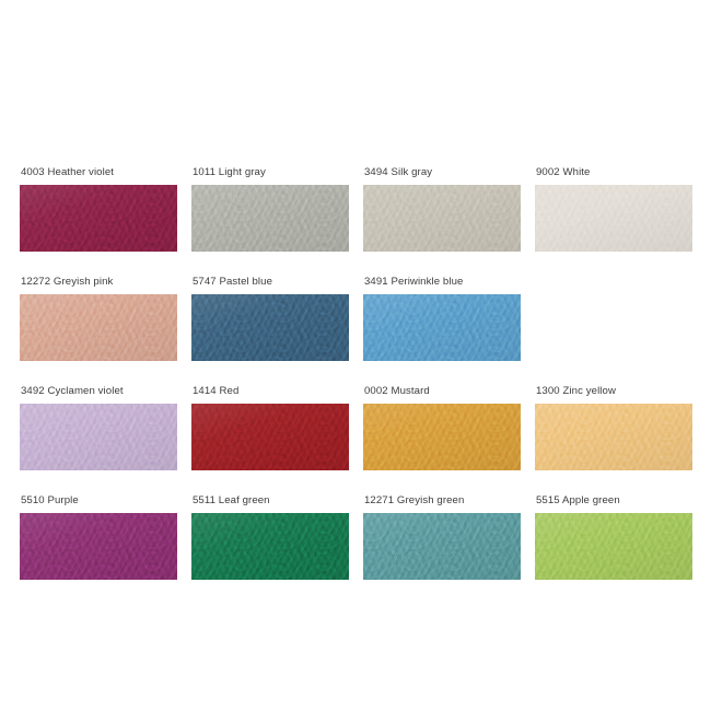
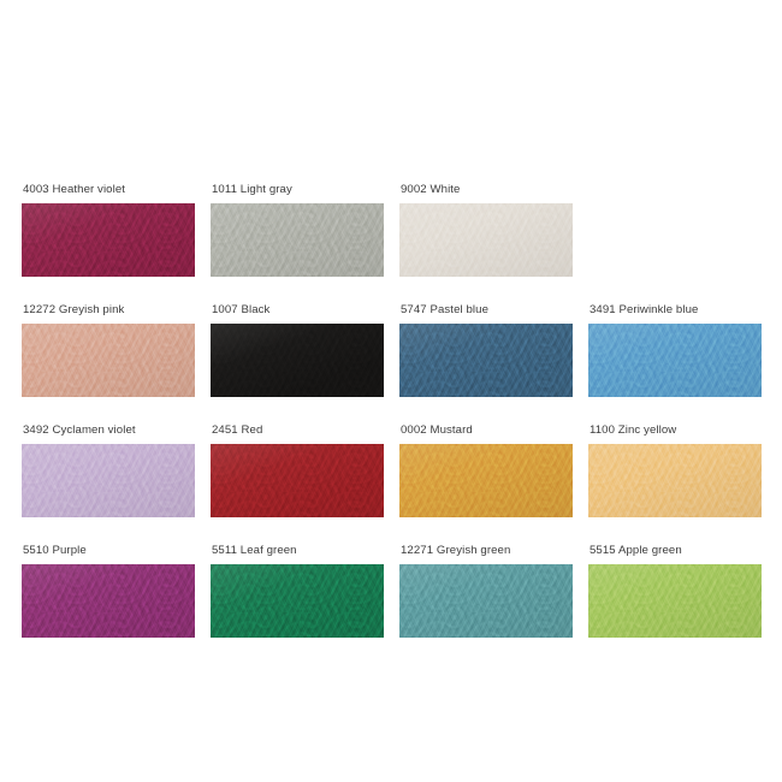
  4003 Heather violet
  1011 Light gray
- 3494 Silk gray
  9002 White
  12272 Greyish pink
+ 1007 Black
  5747 Pastel blue
  3491 Periwinkle blue
  3492 Cyclamen violet
- 1414 Red
+ 2451 Red
  0002 Mustard
- 1300 Zinc yellow
+ 1100 Zinc yellow
  5510 Purple
  5511 Leaf green
  12271 Greyish green
  5515 Apple green
